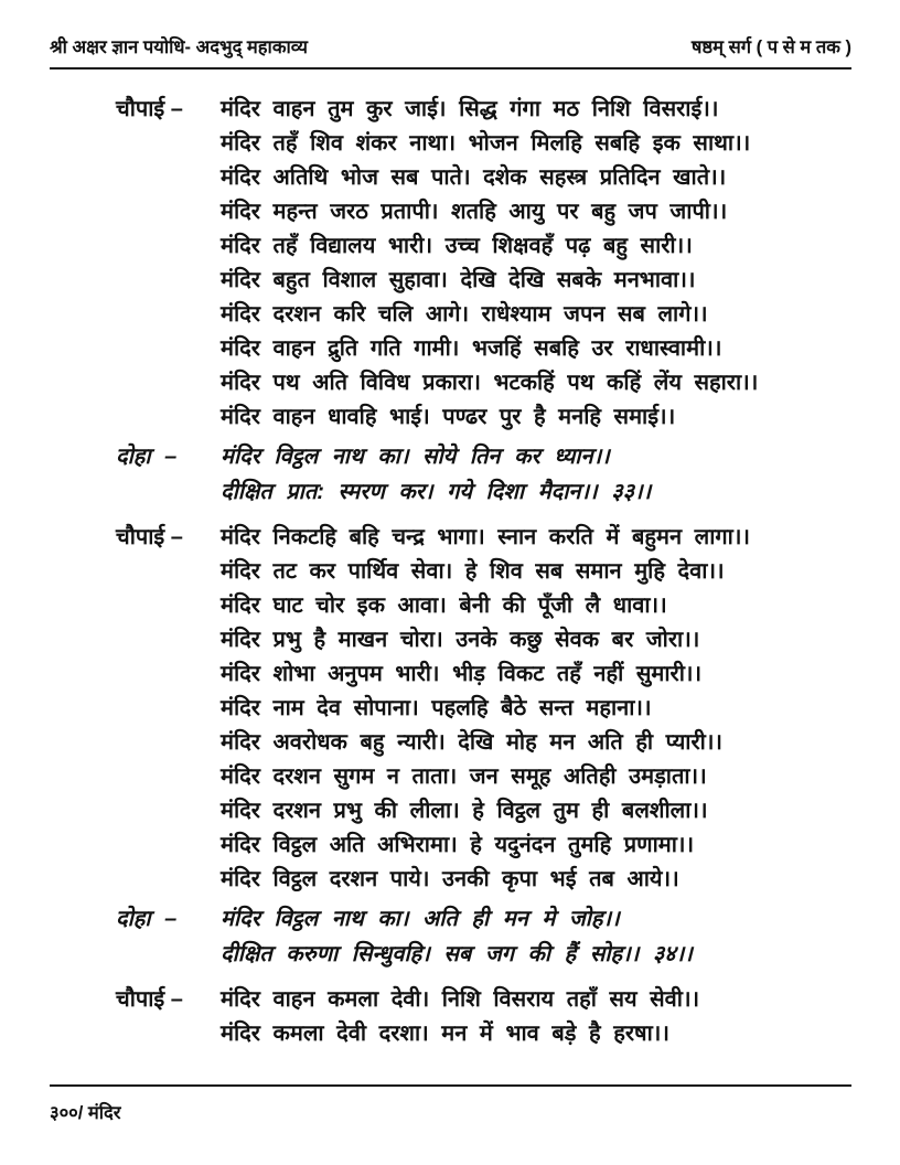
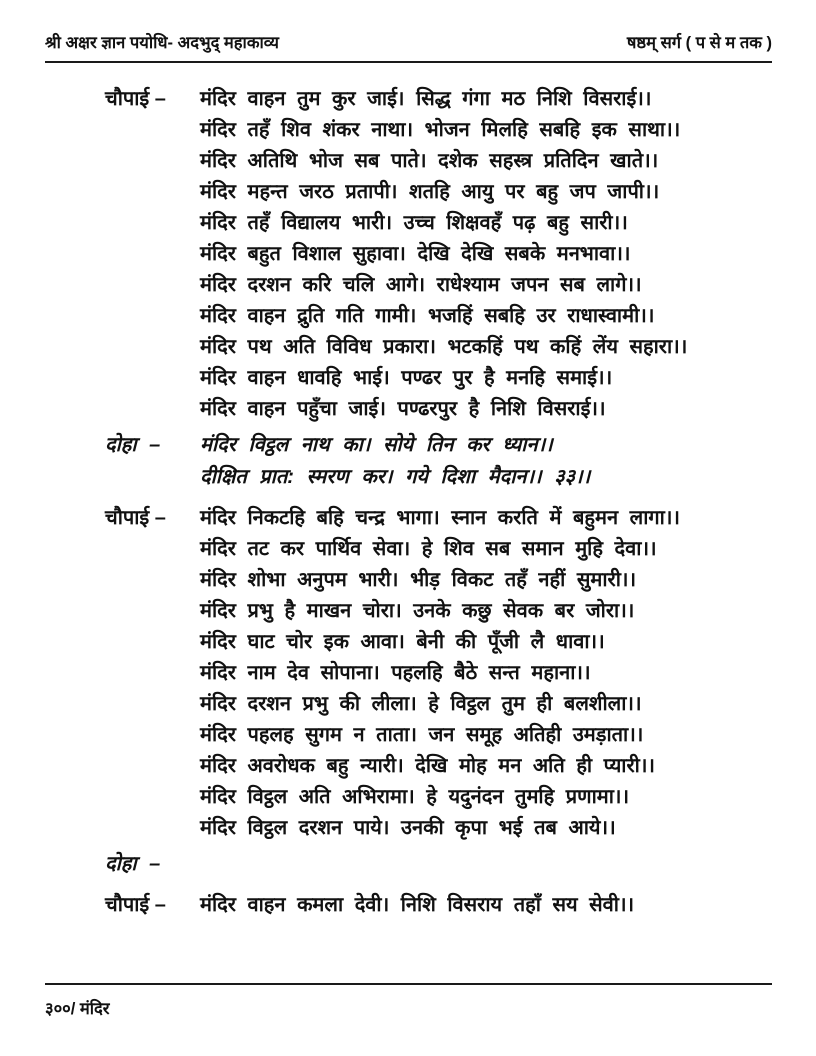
  श्री अक्षर ज्ञान पयोधि- अदभुद् महाकाव्य
  षष्ठम् सर्ग ( प से म तक )
  चौपाई –
  मंदिर वाहन तुम कुर जाई। सिद्ध गंगा मठ निशि विसराई।।
  मंदिर तहँ शिव शंकर नाथा। भोजन मिलहि सबहि इक साथा।।
  मंदिर अतिथि भोज सब पाते। दशेक सहस्त्र प्रतिदिन खाते।।
  मंदिर महन्त जरठ प्रतापी। शतहि आयु पर बहु जप जापी।।
  मंदिर तहँ विद्यालय भारी। उच्च शिक्षवहँ पढ़ बहु सारी।।
  मंदिर बहुत विशाल सुहावा। देखि देखि सबके मनभावा।।
  मंदिर दरशन करि चलि आगे। राधेश्याम जपन सब लागे।।
  मंदिर वाहन द्रुति गति गामी। भजहिं सबहि उर राधास्वामी।।
  मंदिर पथ अति विविध प्रकारा। भटकहिं पथ कहिं लेंय सहारा।।
  मंदिर वाहन धावहि भाई। पण्ढर पुर है मनहि समाई।।
+ मंदिर वाहन पहुँचा जाई। पण्ढरपुर है निशि विसराई।।
  दोहा –
  मंदिर विट्ठल नाथ का। सोये तिन कर ध्यान।।
  दीक्षित प्रात: स्मरण कर। गये दिशा मैदान।। ३३।।
  चौपाई –
  मंदिर निकटहि बहि चन्द्र भागा। स्नान करति में बहुमन लागा।।
  मंदिर तट कर पार्थिव सेवा। हे शिव सब समान मुहि देवा।।
- मंदिर घाट चोर इक आवा। बेनी की पूँजी लै धावा।।
+ मंदिर शोभा अनुपम भारी। भीड़ विकट तहँ नहीं सुमारी।।
  मंदिर प्रभु है माखन चोरा। उनके कछु सेवक बर जोरा।।
- मंदिर शोभा अनुपम भारी। भीड़ विकट तहँ नहीं सुमारी।।
+ मंदिर घाट चोर इक आवा। बेनी की पूँजी लै धावा।।
  मंदिर नाम देव सोपाना। पहलहि बैठे सन्त महाना।।
- मंदिर अवरोधक बहु न्यारी। देखि मोह मन अति ही प्यारी।।
+ मंदिर दरशन प्रभु की लीला। हे विट्ठल तुम ही बलशीला।।
- मंदिर दरशन सुगम न ताता। जन समूह अतिही उमड़ाता।।
+ मंदिर पहलह सुगम न ताता। जन समूह अतिही उमड़ाता।।
- मंदिर दरशन प्रभु की लीला। हे विट्ठल तुम ही बलशीला।।
+ मंदिर अवरोधक बहु न्यारी। देखि मोह मन अति ही प्यारी।।
  मंदिर विट्ठल अति अभिरामा। हे यदुनंदन तुमहि प्रणामा।।
  मंदिर विट्ठल दरशन पाये। उनकी कृपा भई तब आये।।
  दोहा –
- मंदिर विट्ठल नाथ का। अति ही मन मे जोह।।
- दीक्षित करुणा सिन्धुवहि। सब जग की हैं सोह।। ३४।।
  चौपाई –
  मंदिर वाहन कमला देवी। निशि विसराय तहाँ सय सेवी।।
- मंदिर कमला देवी दरशा। मन में भाव बड़े है हरषा।।
  ३००/ मंदिर
